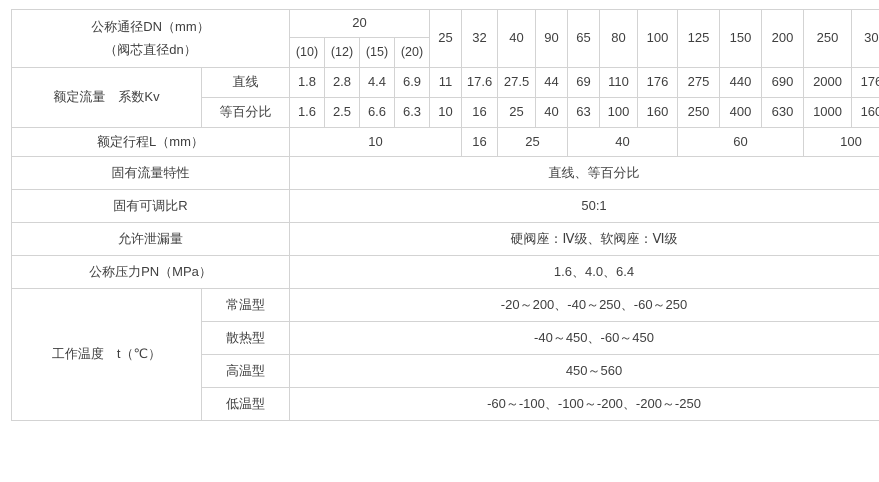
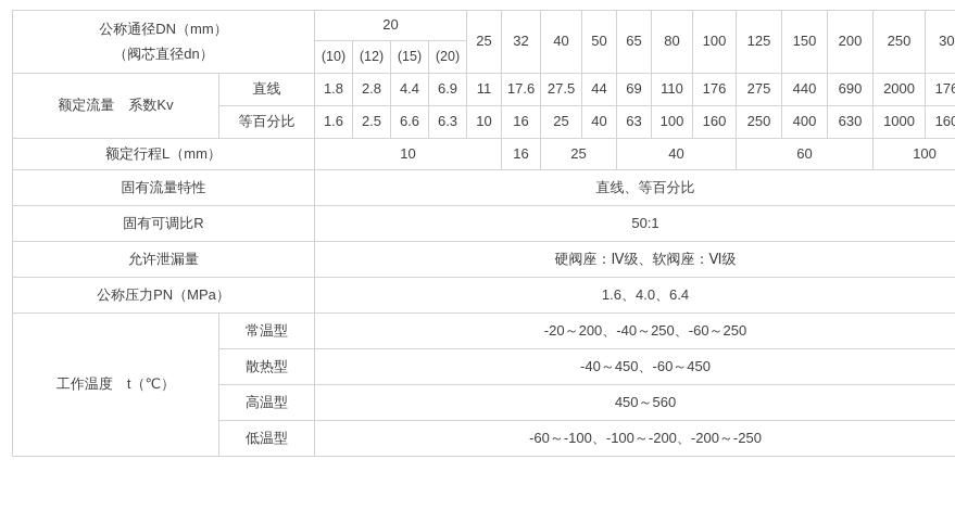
- 公称通径DN（mm） （阀芯直径dn）	20	25	32	40	90	65	80	100	125	150	200	250	30
+ 公称通径DN（mm） （阀芯直径dn）	20	25	32	40	50	65	80	100	125	150	200	250	30
  (10)	(12)	(15)	(20)
  额定流量 系数Kv	直线	1.8	2.8	4.4	6.9	11	17.6	27.5	44	69	110	176	275	440	690	2000	17
  等百分比	1.6	2.5	6.6	6.3	10	16	25	40	63	100	160	250	400	630	1000	16
  额定行程L（mm）	10	16	25	40	60	100
  固有流量特性	直线、等百分比
  固有可调比R	50:1
  允许泄漏量	硬阀座：Ⅳ级、软阀座：Ⅵ级
  公称压力PN（MPa）	1.6、4.0、6.4
  工作温度 t（℃）	常温型	-20～200、-40～250、-60～250
  散热型	-40～450、-60～450
  高温型	450～560
  低温型	-60～-100、-100～-200、-200～-250
